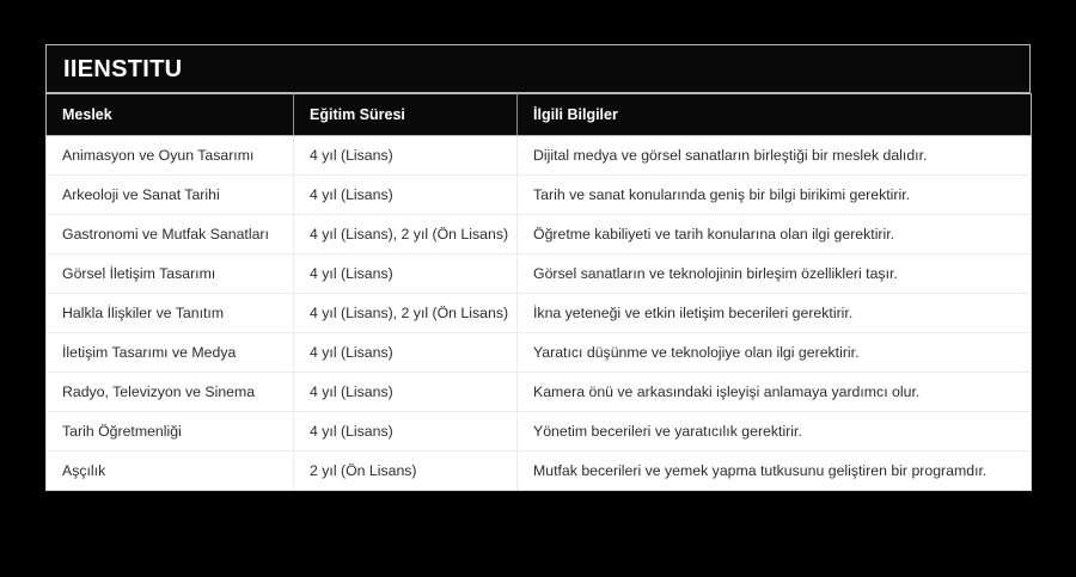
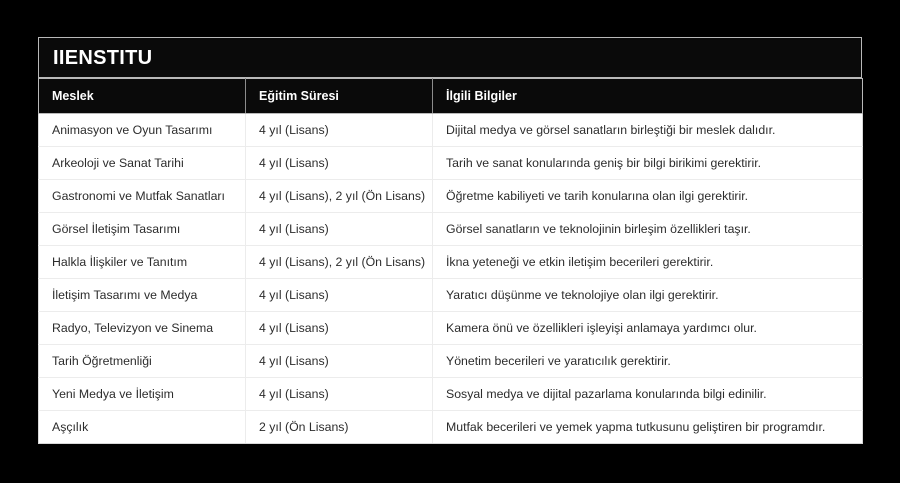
  IIENSTITU
  Meslek	Eğitim Süresi	İlgili Bilgiler
  Animasyon ve Oyun Tasarımı	4 yıl (Lisans)	Dijital medya ve görsel sanatların birleştiği bir meslek dalıdır.
  Arkeoloji ve Sanat Tarihi	4 yıl (Lisans)	Tarih ve sanat konularında geniş bir bilgi birikimi gerektirir.
  Gastronomi ve Mutfak Sanatları	4 yıl (Lisans), 2 yıl (Ön Lisans)	Öğretme kabiliyeti ve tarih konularına olan ilgi gerektirir.
  Görsel İletişim Tasarımı	4 yıl (Lisans)	Görsel sanatların ve teknolojinin birleşim özellikleri taşır.
  Halkla İlişkiler ve Tanıtım	4 yıl (Lisans), 2 yıl (Ön Lisans)	İkna yeteneği ve etkin iletişim becerileri gerektirir.
  İletişim Tasarımı ve Medya	4 yıl (Lisans)	Yaratıcı düşünme ve teknolojiye olan ilgi gerektirir.
- Radyo, Televizyon ve Sinema	4 yıl (Lisans)	Kamera önü ve arkasındaki işleyişi anlamaya yardımcı olur.
+ Radyo, Televizyon ve Sinema	4 yıl (Lisans)	Kamera önü ve özellikleri işleyişi anlamaya yardımcı olur.
  Tarih Öğretmenliği	4 yıl (Lisans)	Yönetim becerileri ve yaratıcılık gerektirir.
+ Yeni Medya ve İletişim	4 yıl (Lisans)	Sosyal medya ve dijital pazarlama konularında bilgi edinilir.
  Aşçılık	2 yıl (Ön Lisans)	Mutfak becerileri ve yemek yapma tutkusunu geliştiren bir programdır.
